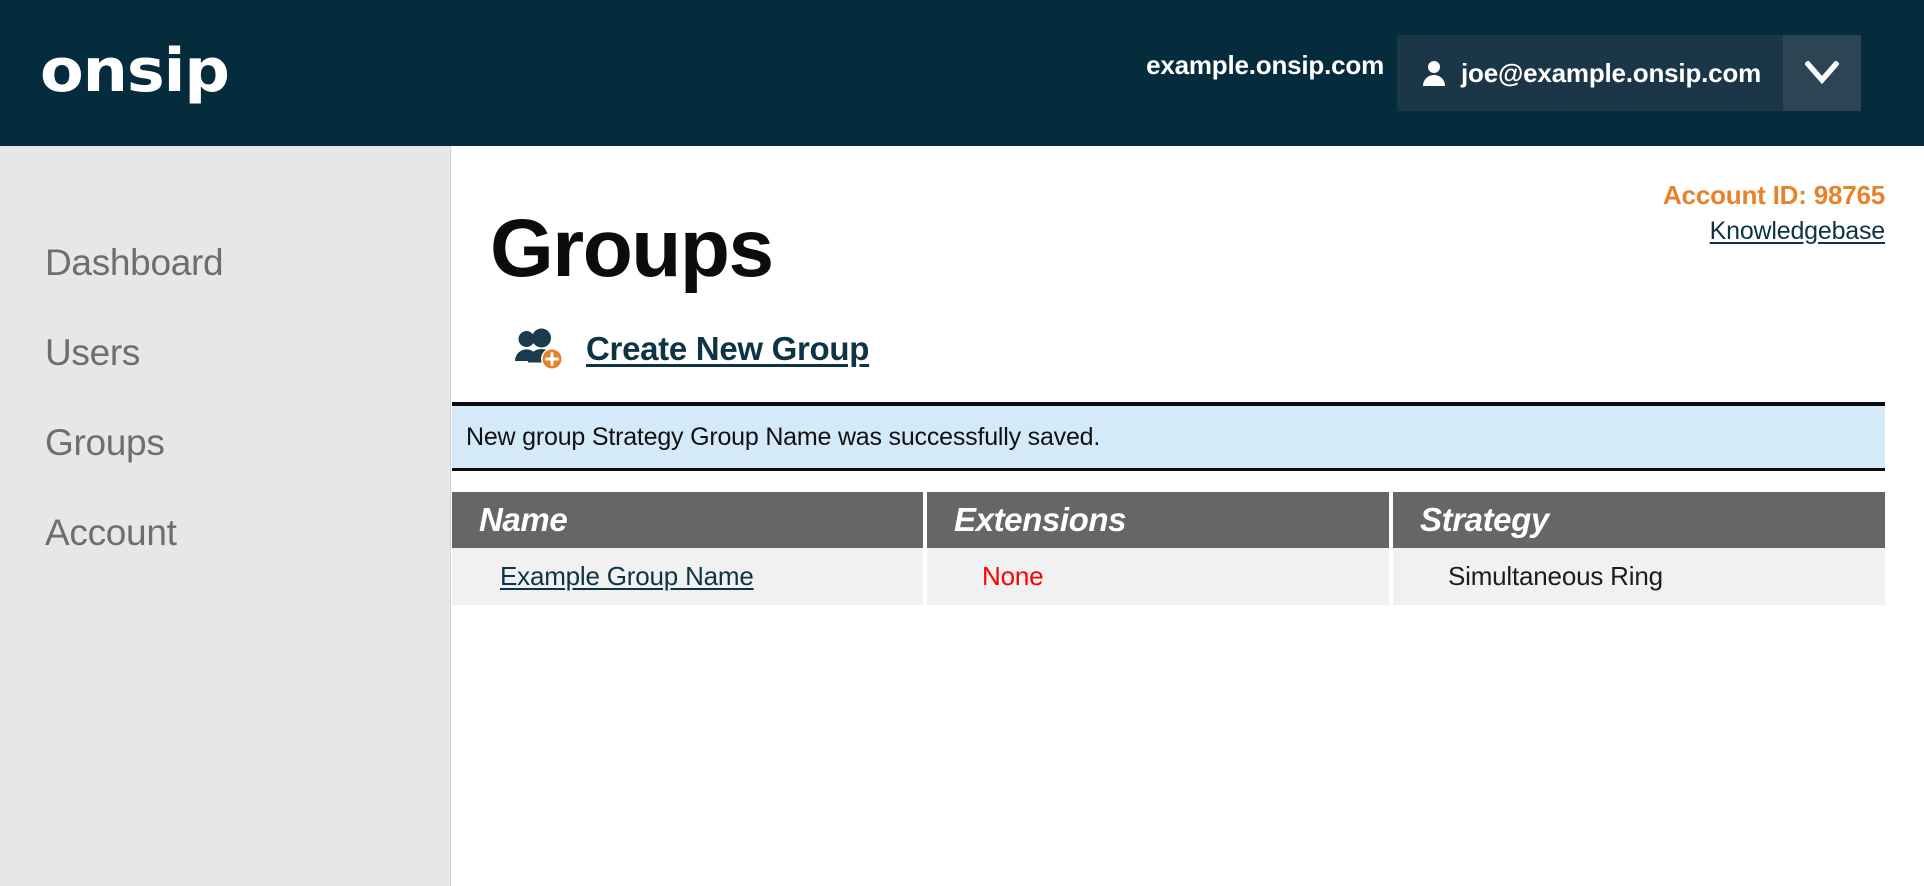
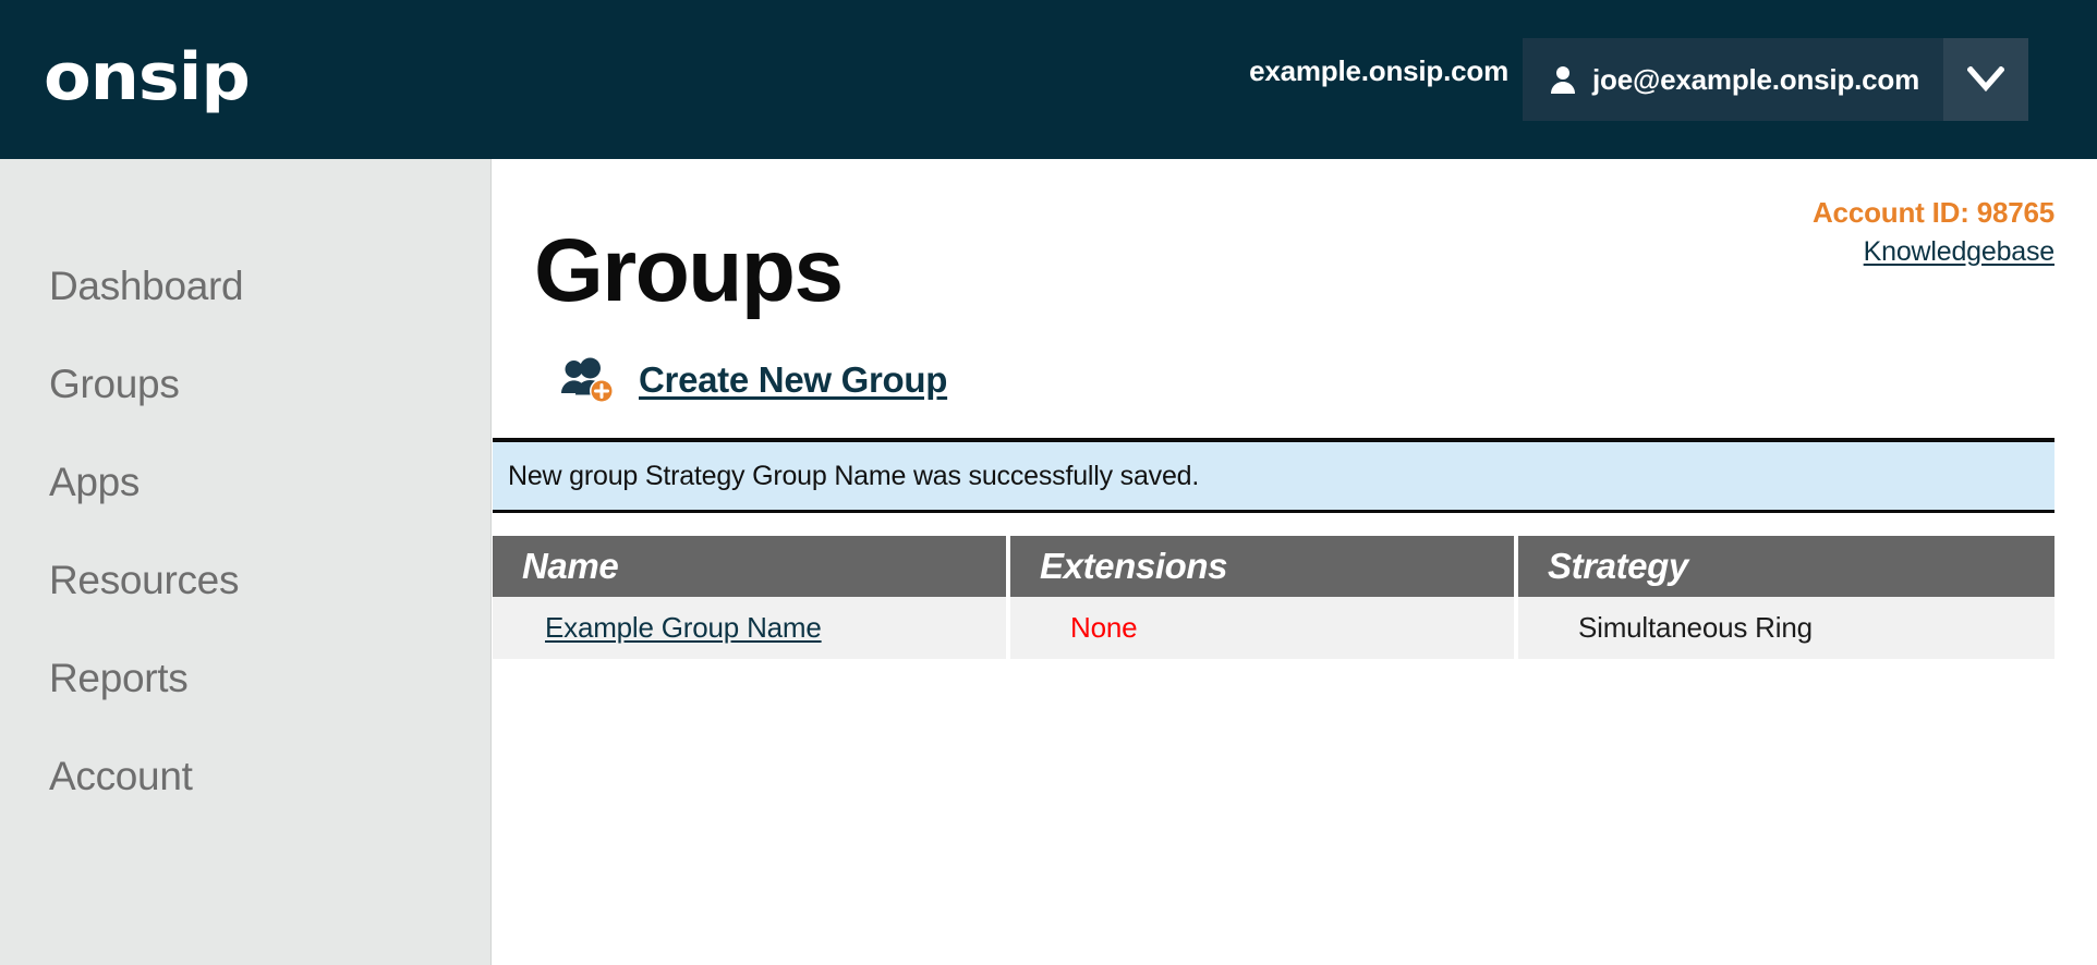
  onsip
  example.onsip.com
  joe@example.onsip.com
  Dashboard
- Users
  Groups
+ Apps
+ Resources
+ Reports
  Account
  Account ID: 98765
  Knowledgebase
  Groups
  Create New Group
  New group Strategy Group Name was successfully saved.
  Name
  Extensions
  Strategy
  Example Group Name
  None
  Simultaneous Ring
